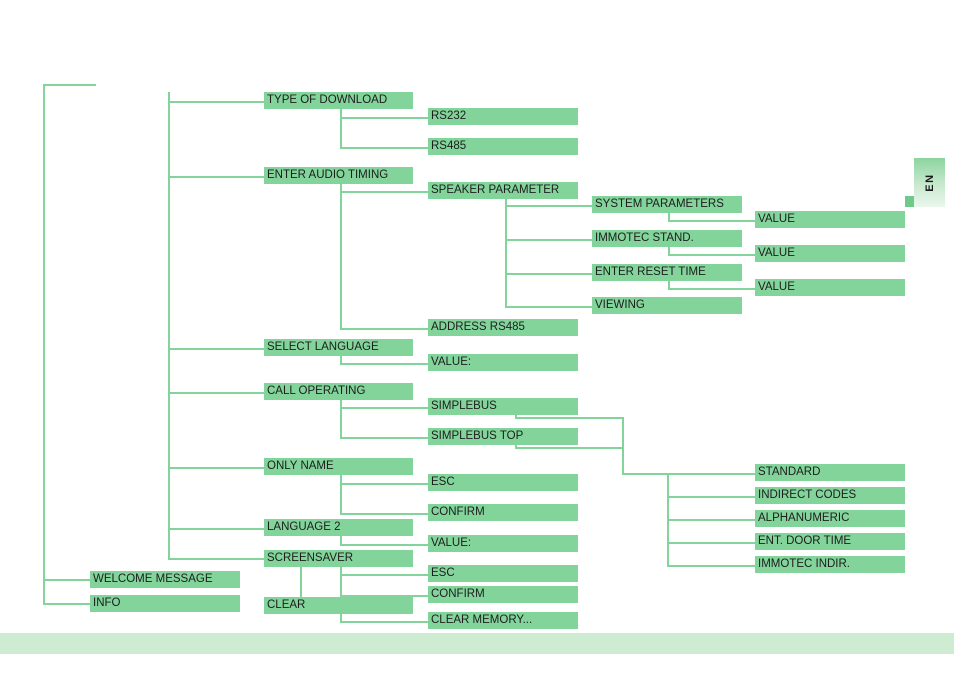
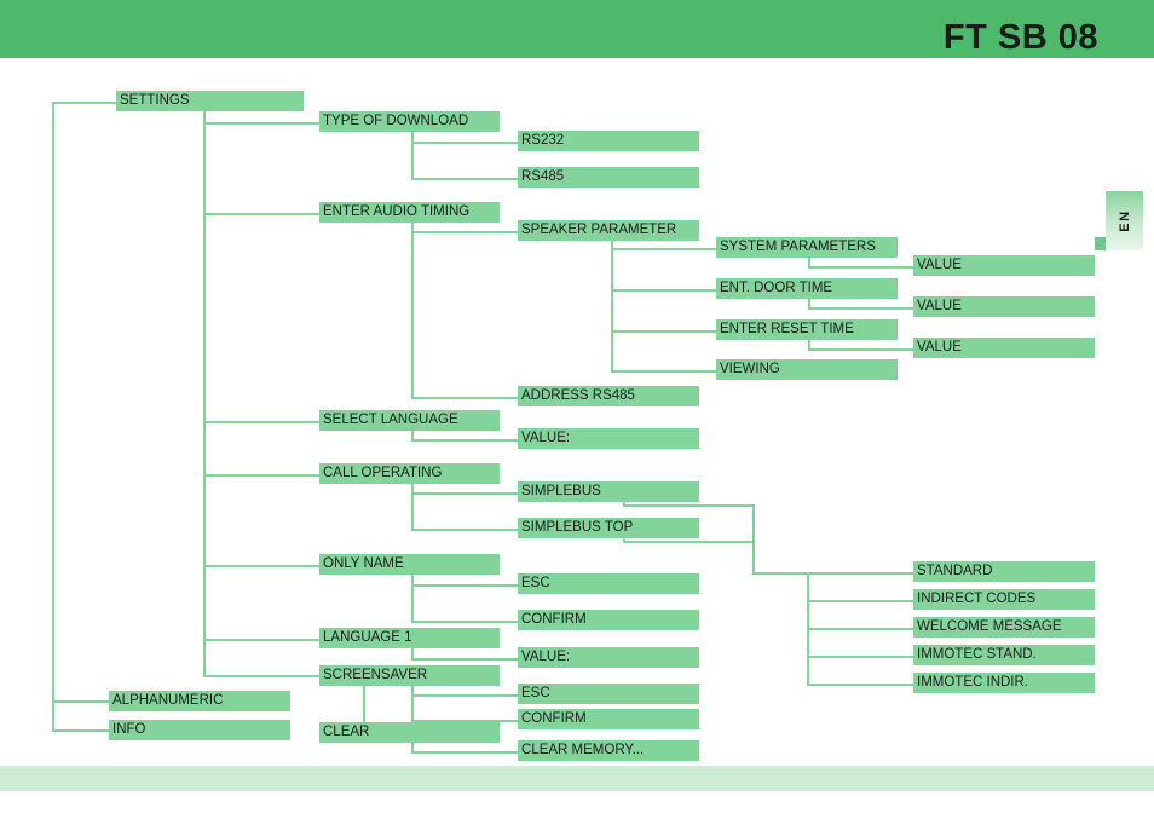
+ FT SB 08
+ SETTINGS
  TYPE OF DOWNLOAD
  RS232
  RS485
  ENTER AUDIO TIMING
  SPEAKER PARAMETER
  SYSTEM PARAMETERS
  VALUE
- IMMOTEC STAND.
+ ENT. DOOR TIME
  VALUE
  ENTER RESET TIME
  VALUE
  VIEWING
  ADDRESS RS485
  SELECT LANGUAGE
  VALUE:
  CALL OPERATING
  SIMPLEBUS
  SIMPLEBUS TOP
  ONLY NAME
  ESC
  CONFIRM
- LANGUAGE 2
+ LANGUAGE 1
  VALUE:
  SCREENSAVER
  ESC
  CONFIRM
  CLEAR
  CLEAR MEMORY...
- WELCOME MESSAGE
+ ALPHANUMERIC
  INFO
  STANDARD
  INDIRECT CODES
- ALPHANUMERIC
+ WELCOME MESSAGE
- ENT. DOOR TIME
+ IMMOTEC STAND.
  IMMOTEC INDIR.
